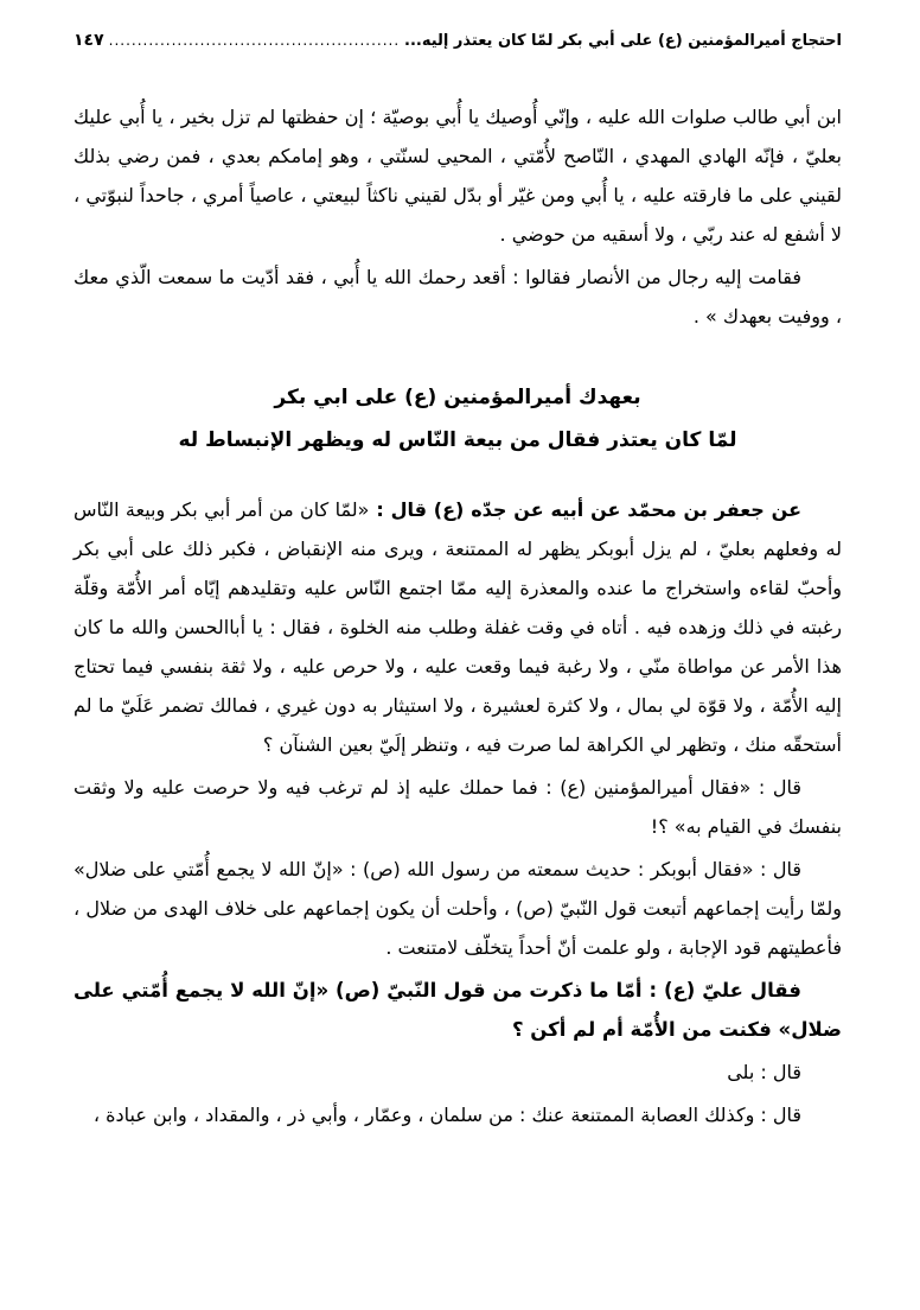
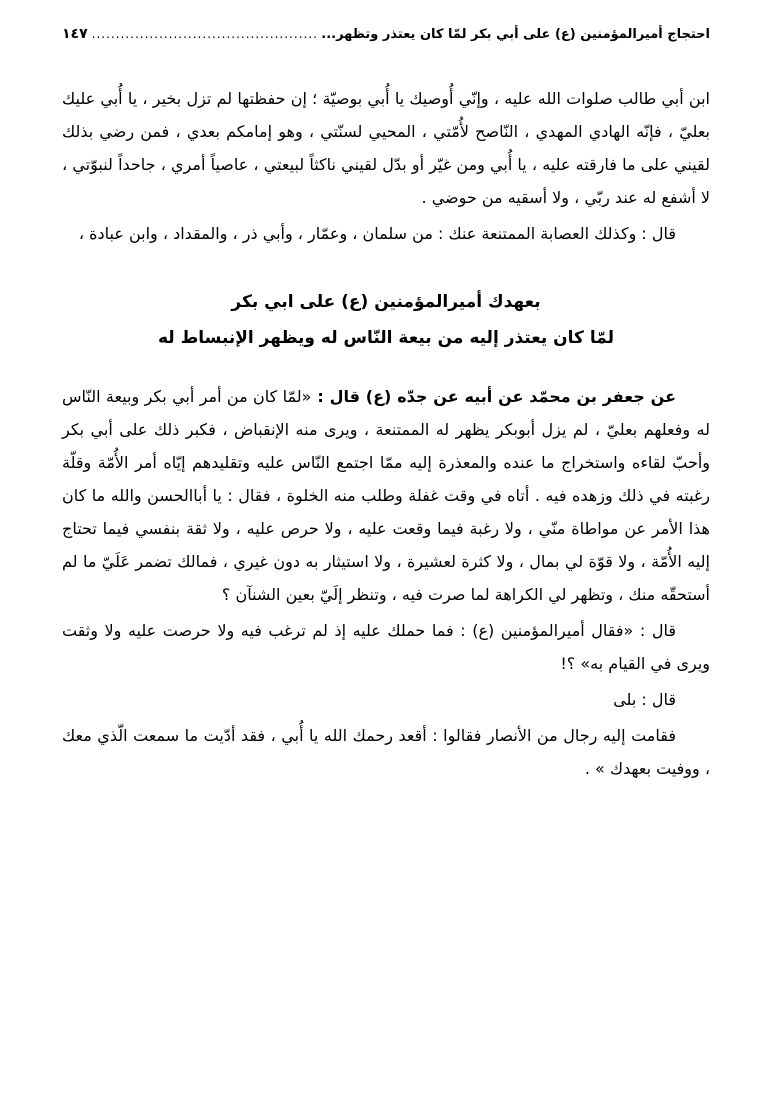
- احتجاج أميرالمؤمنين (ع) على أبي بكر لمّا كان يعتذر إليه...
+ احتجاج أميرالمؤمنين (ع) على أبي بكر لمّا كان يعتذر وتظهر...
  ١٤٧
  ابن أبي طالب صلوات الله عليه ، وإنّي أُوصيك يا أُبي بوصيّة ؛ إن حفظتها لم تزل بخير ، يا أُبي عليك بعليّ ، فإنّه الهادي المهدي ، النّاصح لأُمّتي ، المحيي لسنّتي ، وهو إمامكم بعدي ، فمن رضي بذلك لقيني على ما فارقته عليه ، يا أُبي ومن غيّر أو بدّل لقيني ناكثاً لبيعتي ، عاصياً أمري ، جاحداً لنبوّتي ، لا أشفع له عند ربّي ، ولا أسقيه من حوضي .
- فقامت إليه رجال من الأنصار فقالوا : أقعد رحمك الله يا أُبي ، فقد أدّيت ما سمعت الّذي معك ، ووفيت بعهدك » .
+ قال : وكذلك العصابة الممتنعة عنك : من سلمان ، وعمّار ، وأبي ذر ، والمقداد ، وابن عبادة ،
  بعهدك أميرالمؤمنين (ع) على ابي بكر
- لمّا كان يعتذر فقال من بيعة النّاس له ويظهر الإنبساط له
+ لمّا كان يعتذر إليه من بيعة النّاس له ويظهر الإنبساط له
  عن جعفر بن محمّد عن أبيه عن جدّه (ع) قال : «لمّا كان من أمر أبي بكر وبيعة النّاس له وفعلهم بعليّ ، لم يزل أبوبكر يظهر له الممتنعة ، ويرى منه الإنقباض ، فكبر ذلك على أبي بكر وأحبّ لقاءه واستخراج ما عنده والمعذرة إليه ممّا اجتمع النّاس عليه وتقليدهم إيّاه أمر الأُمّة وقلّة رغبته في ذلك وزهده فيه . أتاه في وقت غفلة وطلب منه الخلوة ، فقال : يا أباالحسن والله ما كان هذا الأمر عن مواطاة منّي ، ولا رغبة فيما وقعت عليه ، ولا حرص عليه ، ولا ثقة بنفسي فيما تحتاج إليه الأُمّة ، ولا قوّة لي بمال ، ولا كثرة لعشيرة ، ولا استيثار به دون غيري ، فمالك تضمر عَلَيّ ما لم أستحقّه منك ، وتظهر لي الكراهة لما صرت فيه ، وتنظر إلَيّ بعين الشنآن ؟
- قال : «فقال أميرالمؤمنين (ع) : فما حملك عليه إذ لم ترغب فيه ولا حرصت عليه ولا وثقت بنفسك في القيام به» ؟!
+ قال : «فقال أميرالمؤمنين (ع) : فما حملك عليه إذ لم ترغب فيه ولا حرصت عليه ولا وثقت ويرى في القيام به» ؟!
- قال : «فقال أبوبكر : حديث سمعته من رسول الله (ص) : «إنّ الله لا يجمع أُمّتي على ضلال» ولمّا رأيت إجماعهم أتبعت قول النّبيّ (ص) ، وأحلت أن يكون إجماعهم على خلاف الهدى من ضلال ، فأعطيتهم قود الإجابة ، ولو علمت أنّ أحداً يتخلّف لامتنعت .
- فقال عليّ (ع) : أمّا ما ذكرت من قول النّبيّ (ص) «إنّ الله لا يجمع أُمّتي على ضلال» فكنت من الأُمّة أم لم أكن ؟
  قال : بلى
- قال : وكذلك العصابة الممتنعة عنك : من سلمان ، وعمّار ، وأبي ذر ، والمقداد ، وابن عبادة ،
+ فقامت إليه رجال من الأنصار فقالوا : أقعد رحمك الله يا أُبي ، فقد أدّيت ما سمعت الّذي معك ، ووفيت بعهدك » .
